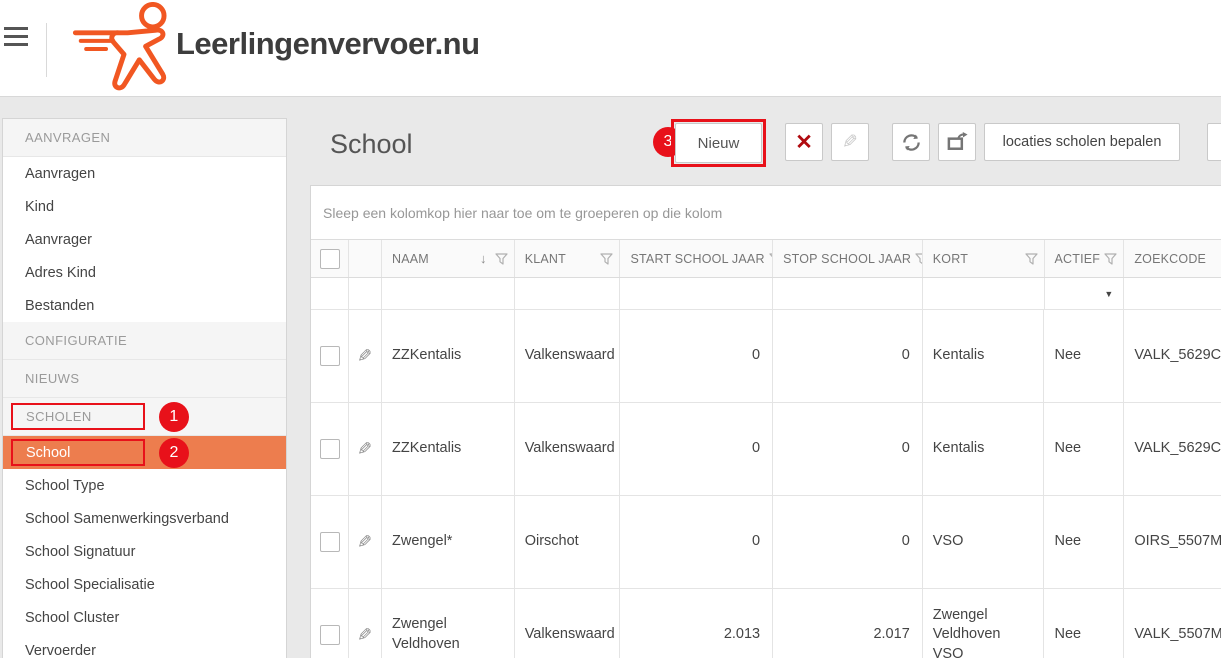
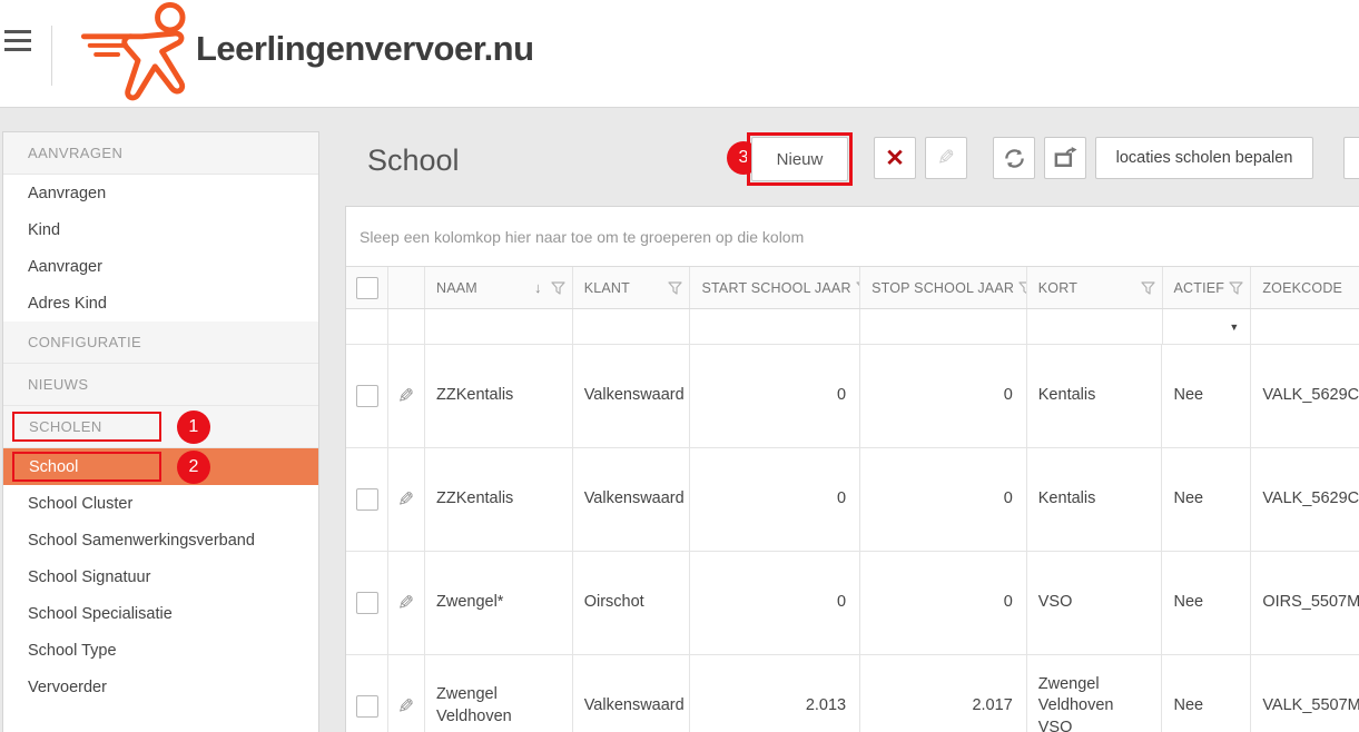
  Leerlingenvervoer.nu
  AANVRAGEN
  Aanvragen
  Kind
  Aanvrager
  Adres Kind
- Bestanden
  CONFIGURATIE
  NIEUWS
  SCHOLEN
  1
  School
  2
- School Type
+ School Cluster
  School Samenwerkingsverband
  School Signatuur
  School Specialisatie
- School Cluster
+ School Type
  Vervoerder
  School
  3
  Nieuw
  ✕
  locaties scholen bepalen
  Sleep een kolomkop hier naar toe om te groeperen op die kolom
  NAAM
  ↓
  KLANT
  START SCHOOL JAAR
  STOP SCHOOL JAAR
  KORT
  ACTIEF
  ZOEKCODE
  ▼
  ZZKentalis
  Valkenswaard
  0
  0
  Kentalis
  Nee
  VALK_5629C
  ZZKentalis
  Valkenswaard
  0
  0
  Kentalis
  Nee
  VALK_5629C
  Zwengel*
  Oirschot
  0
  0
  VSO
  Nee
  OIRS_5507M
  Zwengel Veldhoven
  Valkenswaard
  2.013
  2.017
  Zwengel Veldhoven VSO
  Nee
  VALK_5507M
